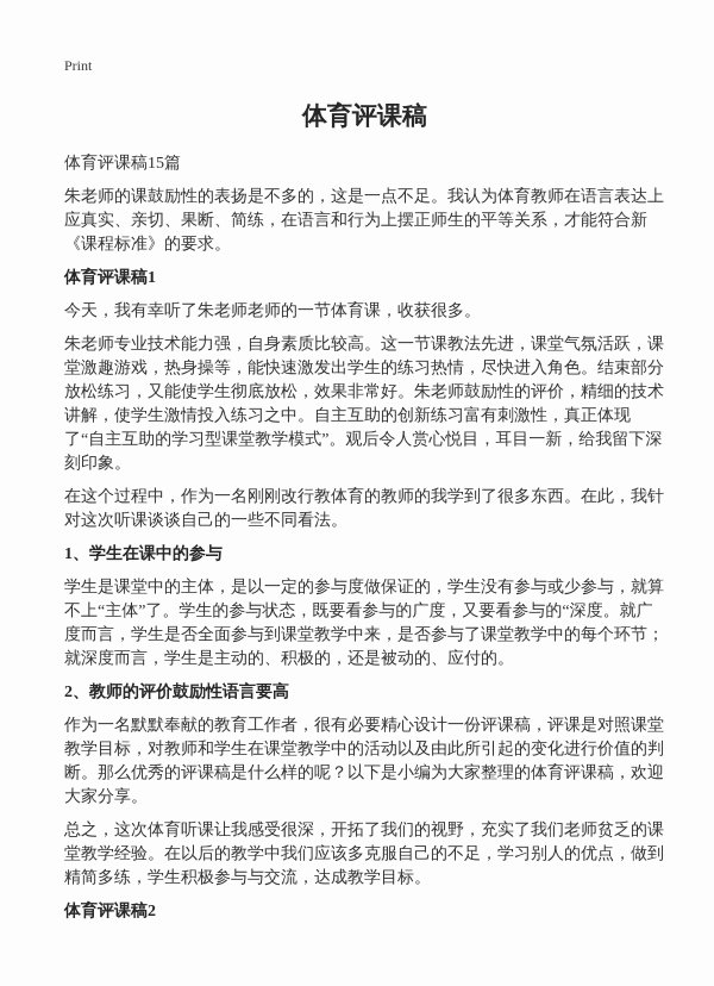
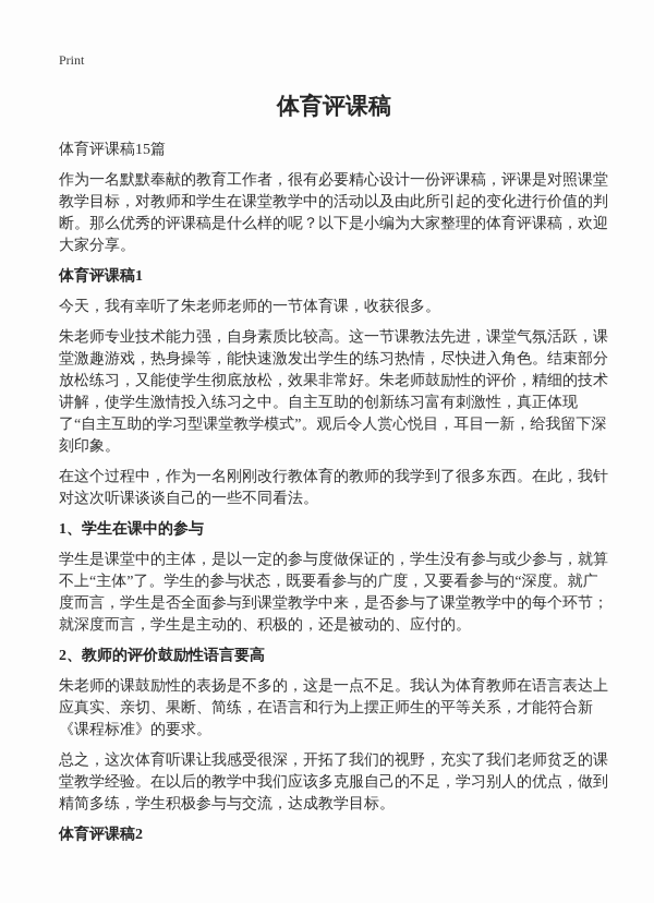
  Print
  体育评课稿
  体育评课稿15篇
- 朱老师的课鼓励性的表扬是不多的，这是一点不足。我认为体育教师在语言表达上应真实、亲切、果断、简练，在语言和行为上摆正师生的平等关系，才能符合新《课程标准》的要求。
+ 作为一名默默奉献的教育工作者，很有必要精心设计一份评课稿，评课是对照课堂教学目标，对教师和学生在课堂教学中的活动以及由此所引起的变化进行价值的判断。那么优秀的评课稿是什么样的呢？以下是小编为大家整理的体育评课稿，欢迎大家分享。
  体育评课稿1
  今天，我有幸听了朱老师老师的一节体育课，收获很多。
  朱老师专业技术能力强，自身素质比较高。这一节课教法先进，课堂气氛活跃，课堂激趣游戏，热身操等，能快速激发出学生的练习热情，尽快进入角色。结束部分放松练习，又能使学生彻底放松，效果非常好。朱老师鼓励性的评价，精细的技术讲解，使学生激情投入练习之中。自主互助的创新练习富有刺激性，真正体现了“自主互助的学习型课堂教学模式”。观后令人赏心悦目，耳目一新，给我留下深刻印象。
  在这个过程中，作为一名刚刚改行教体育的教师的我学到了很多东西。在此，我针对这次听课谈谈自己的一些不同看法。
  1、学生在课中的参与
  学生是课堂中的主体，是以一定的参与度做保证的，学生没有参与或少参与，就算不上“主体”了。学生的参与状态，既要看参与的广度，又要看参与的“深度。就广度而言，学生是否全面参与到课堂教学中来，是否参与了课堂教学中的每个环节；就深度而言，学生是主动的、积极的，还是被动的、应付的。
  2、教师的评价鼓励性语言要高
- 作为一名默默奉献的教育工作者，很有必要精心设计一份评课稿，评课是对照课堂教学目标，对教师和学生在课堂教学中的活动以及由此所引起的变化进行价值的判断。那么优秀的评课稿是什么样的呢？以下是小编为大家整理的体育评课稿，欢迎大家分享。
+ 朱老师的课鼓励性的表扬是不多的，这是一点不足。我认为体育教师在语言表达上应真实、亲切、果断、简练，在语言和行为上摆正师生的平等关系，才能符合新《课程标准》的要求。
  总之，这次体育听课让我感受很深，开拓了我们的视野，充实了我们老师贫乏的课堂教学经验。在以后的教学中我们应该多克服自己的不足，学习别人的优点，做到精简多练，学生积极参与与交流，达成教学目标。
  体育评课稿2
